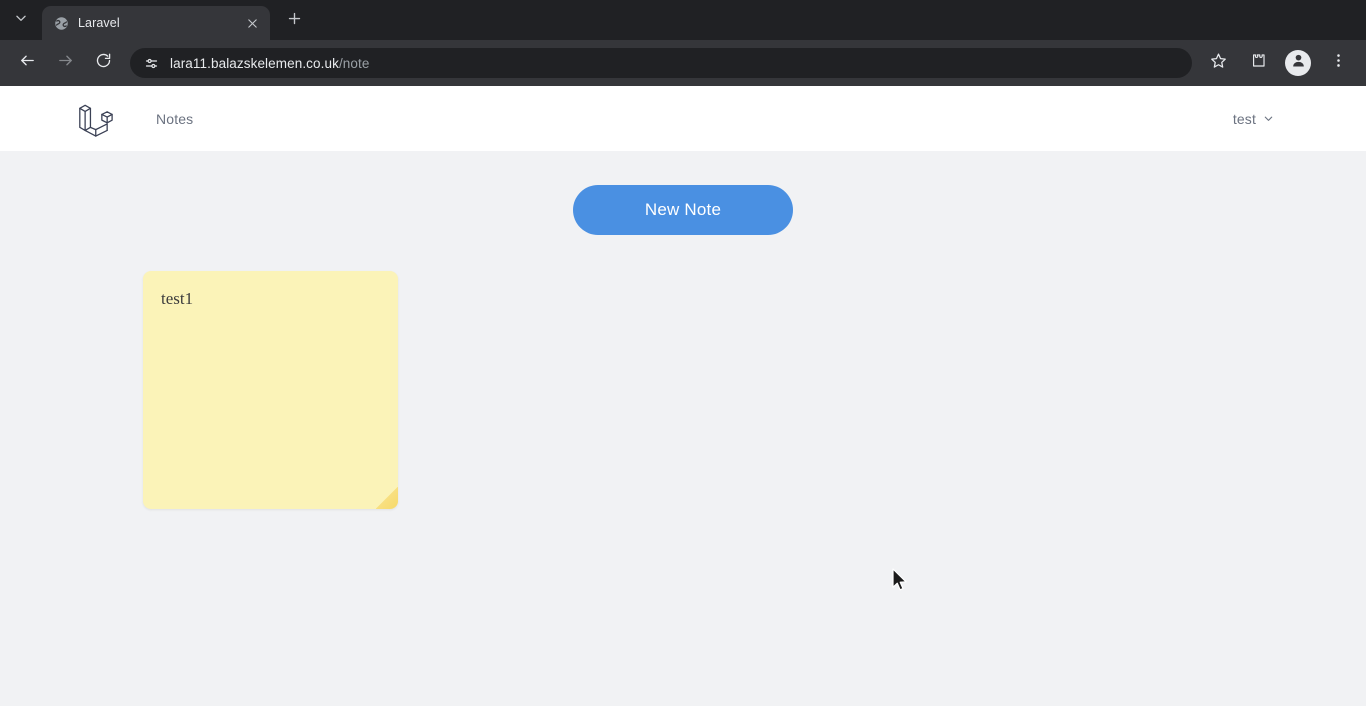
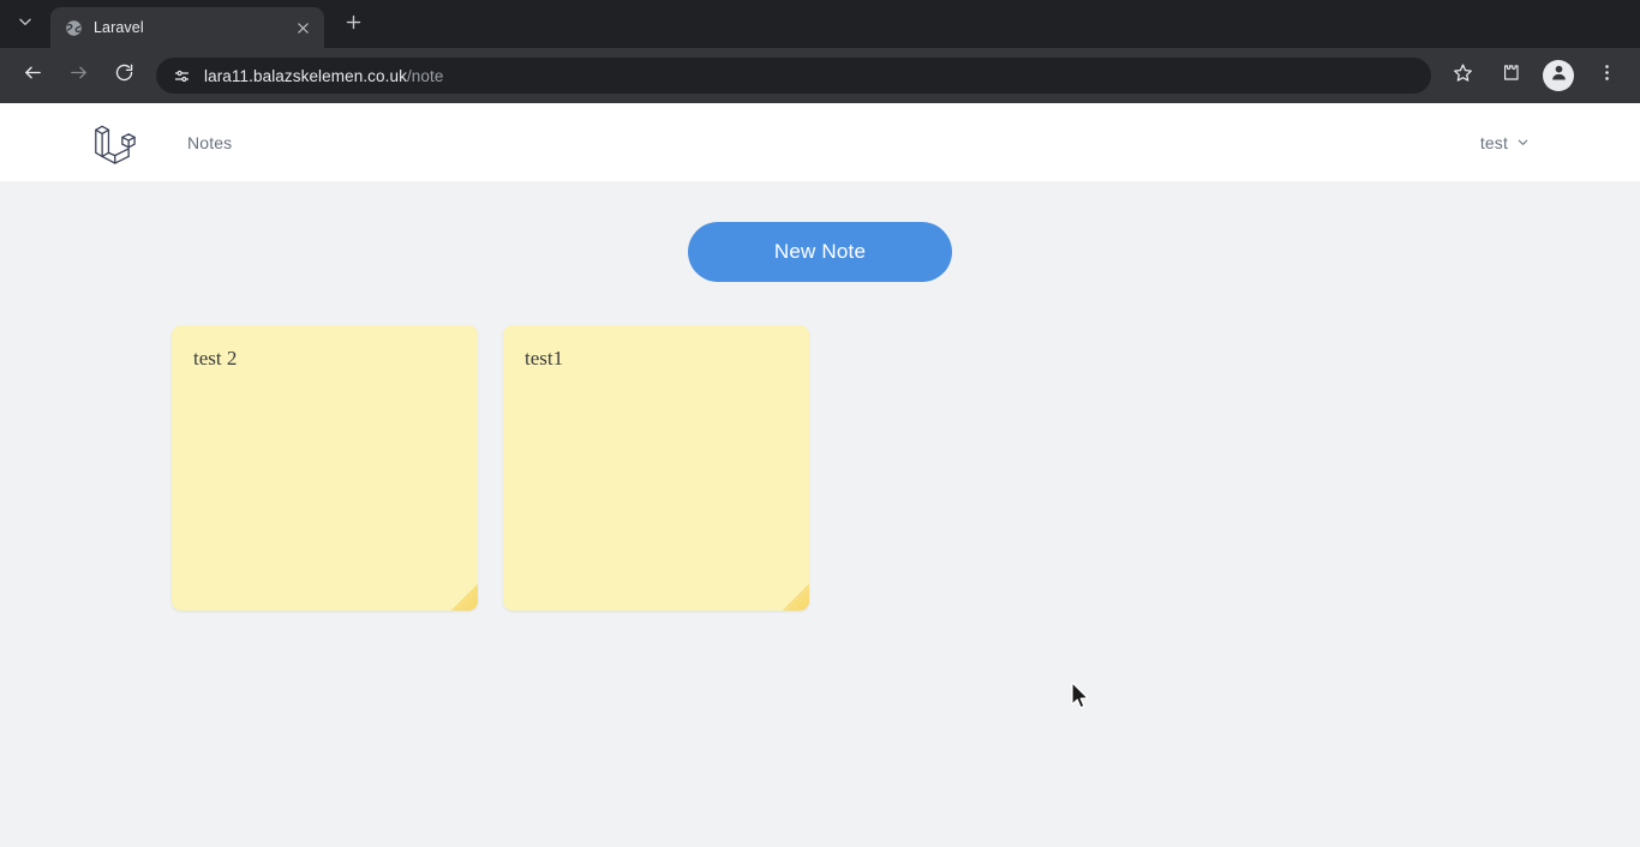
  Laravel
  lara11.balazskelemen.co.uk/note
  Notes
  test
  New Note
+ test 2
  test1
